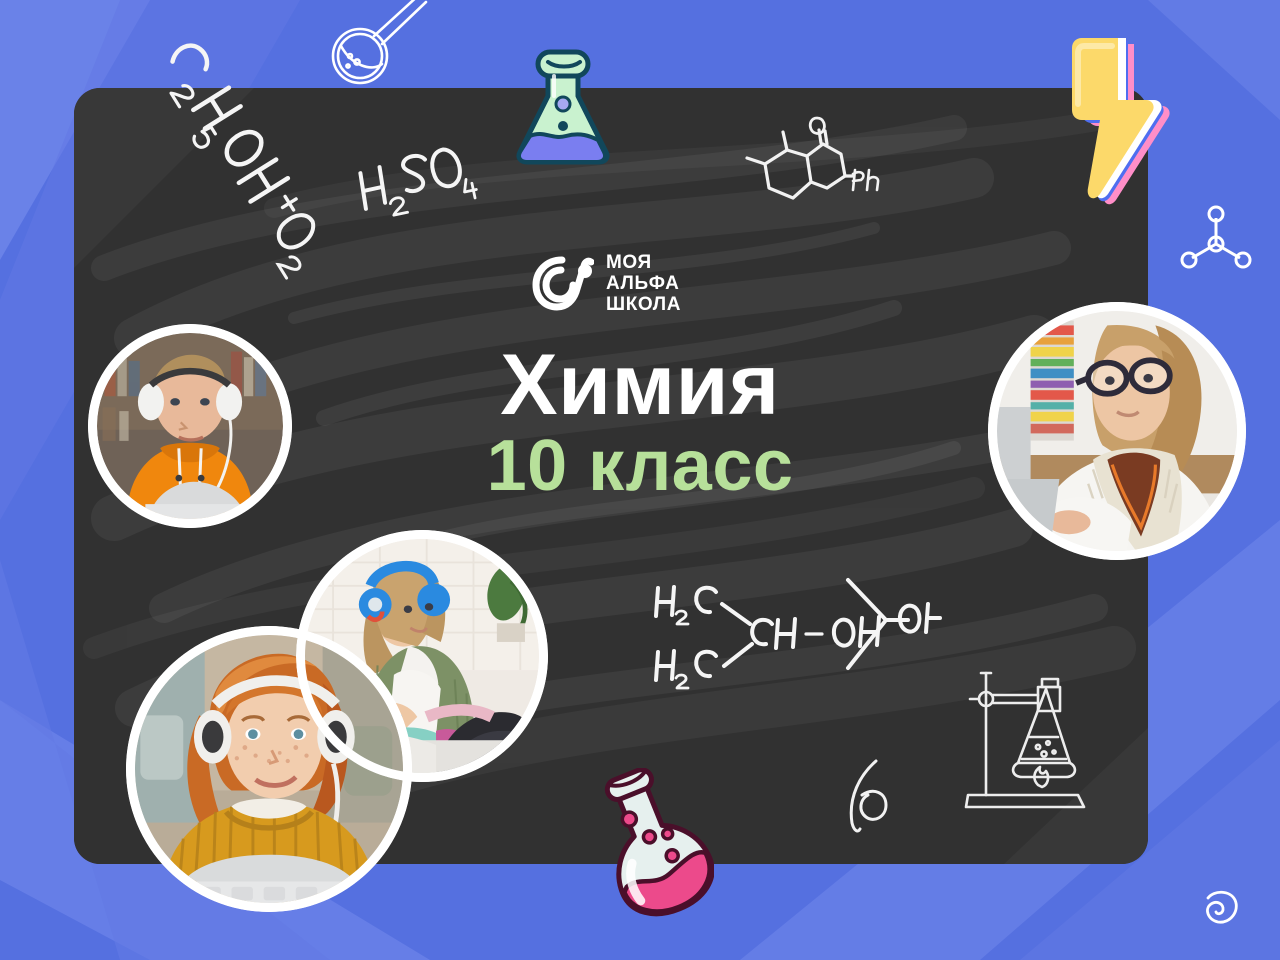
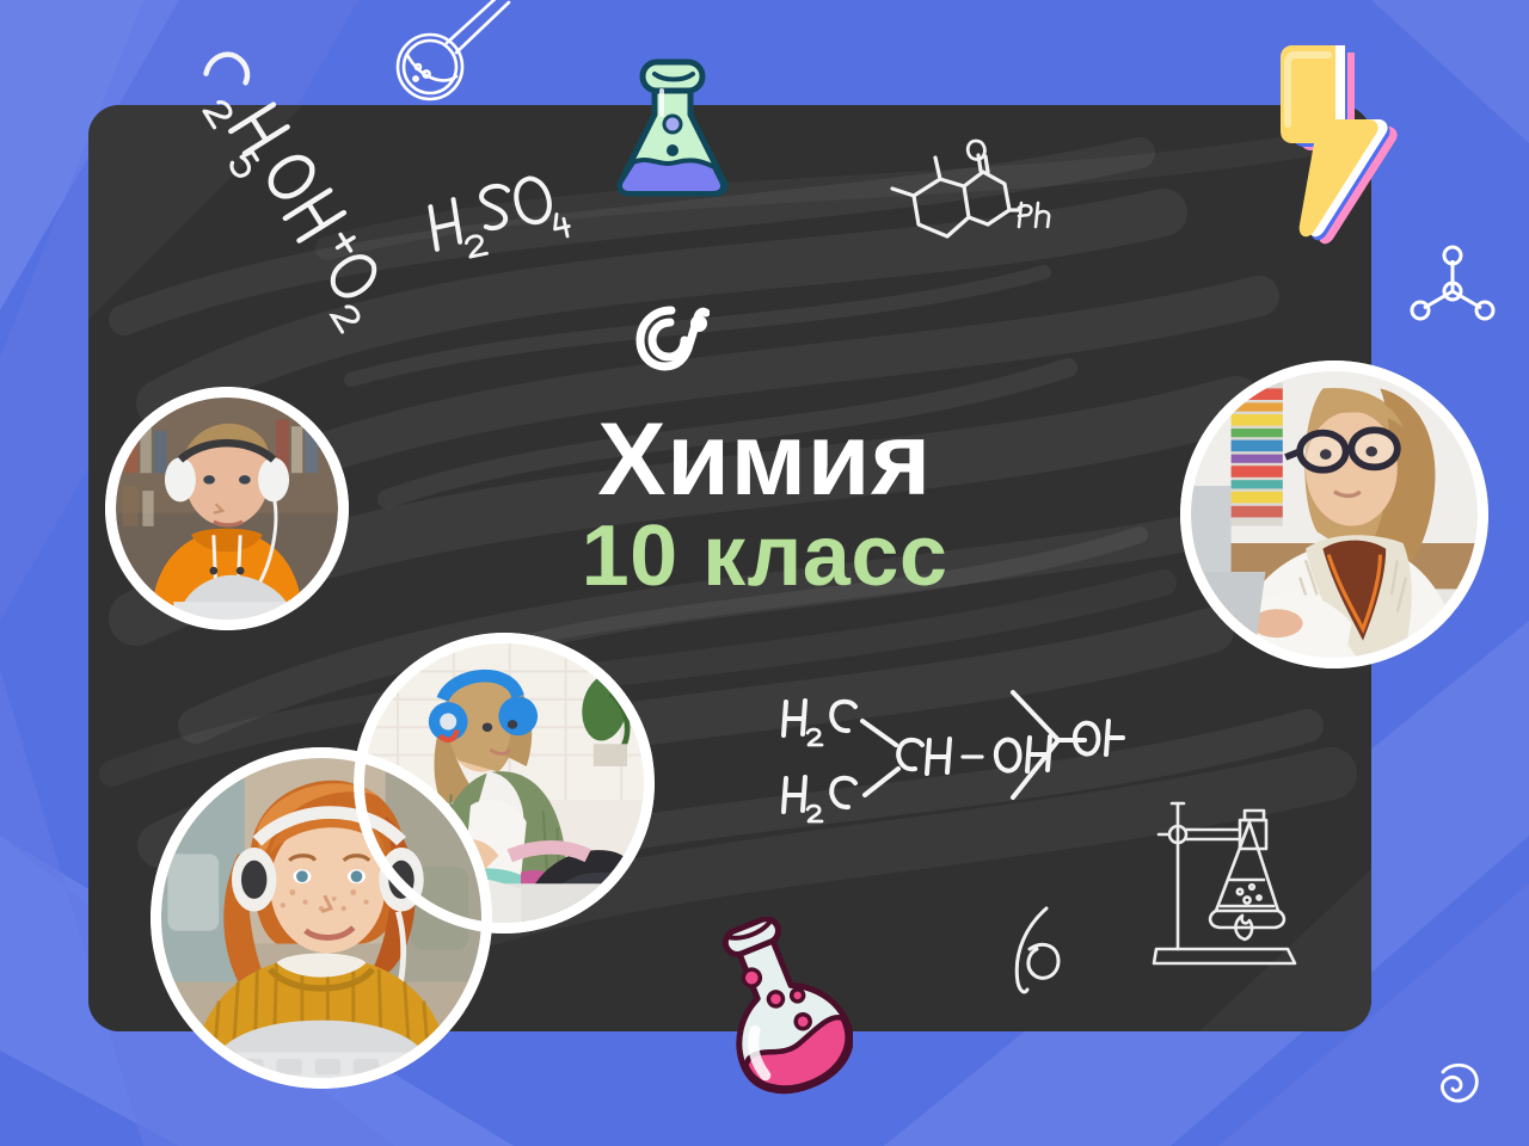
- МОЯ АЛЬФА
- ШКОЛА
  Химия
  10 класс
